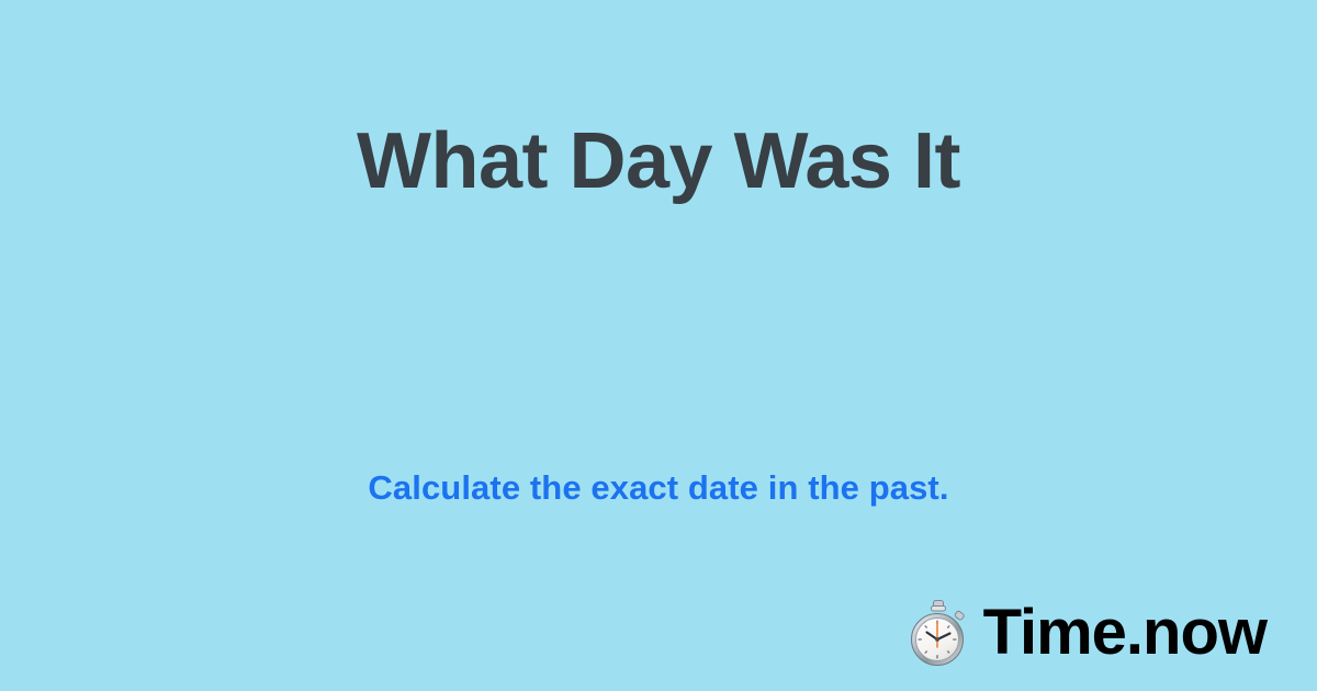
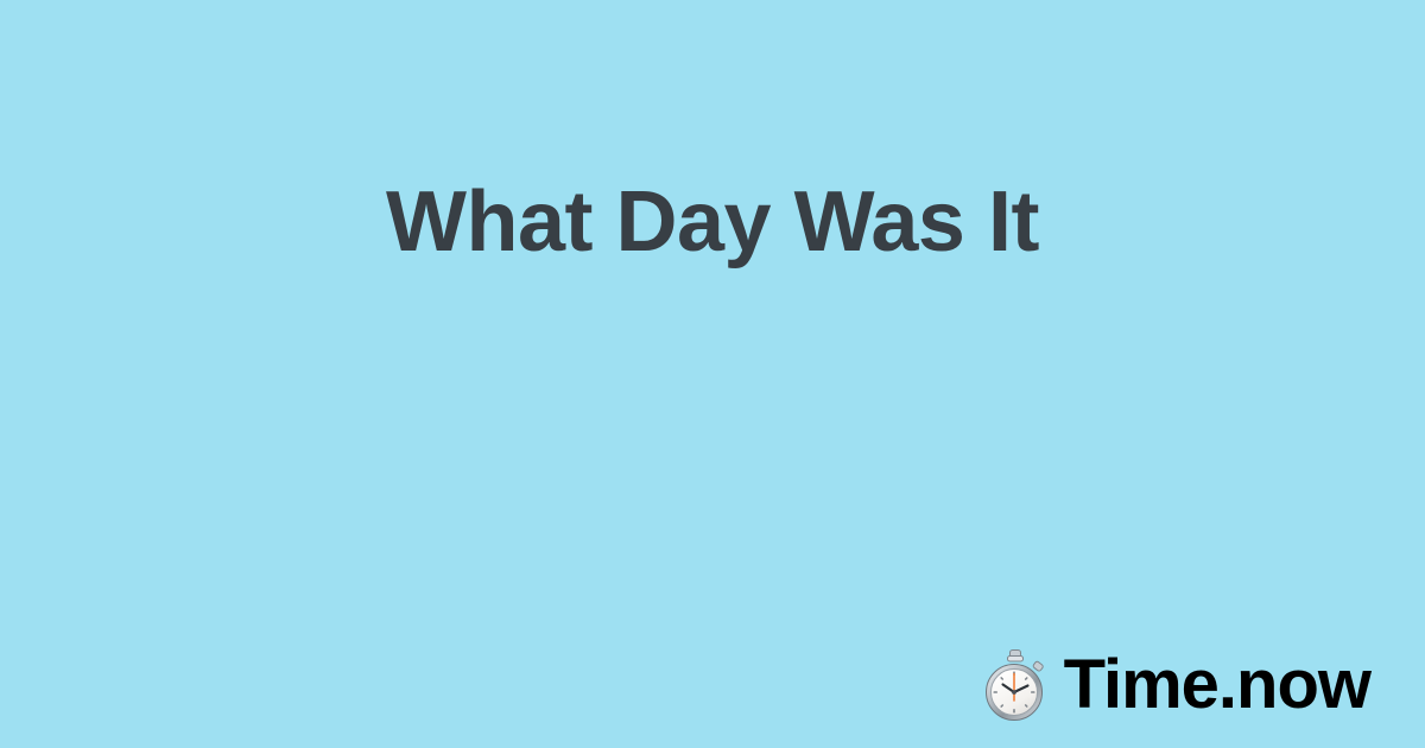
  What Day Was It
- Calculate the exact date in the past.
  Time.now
